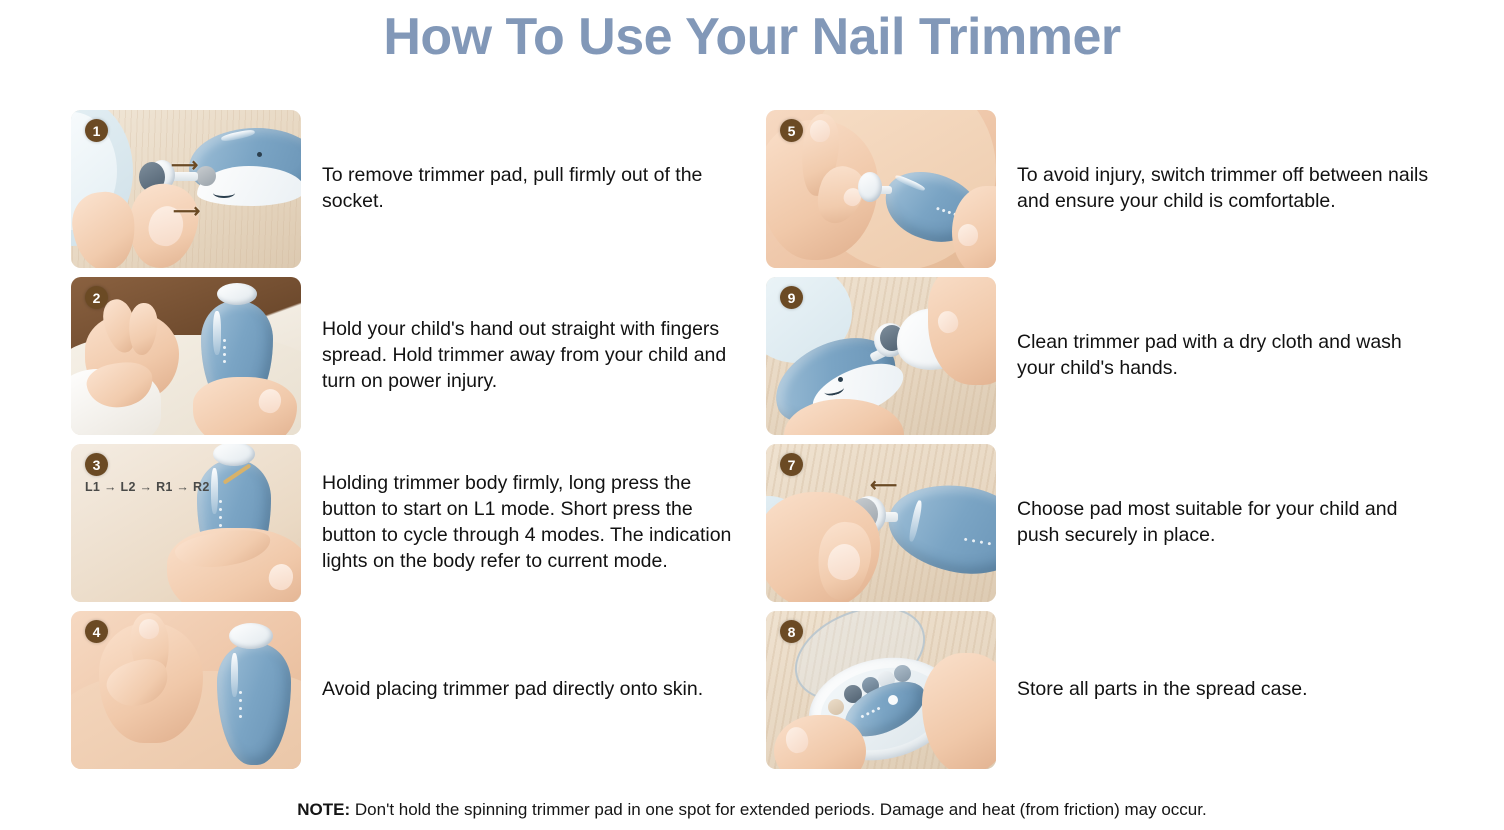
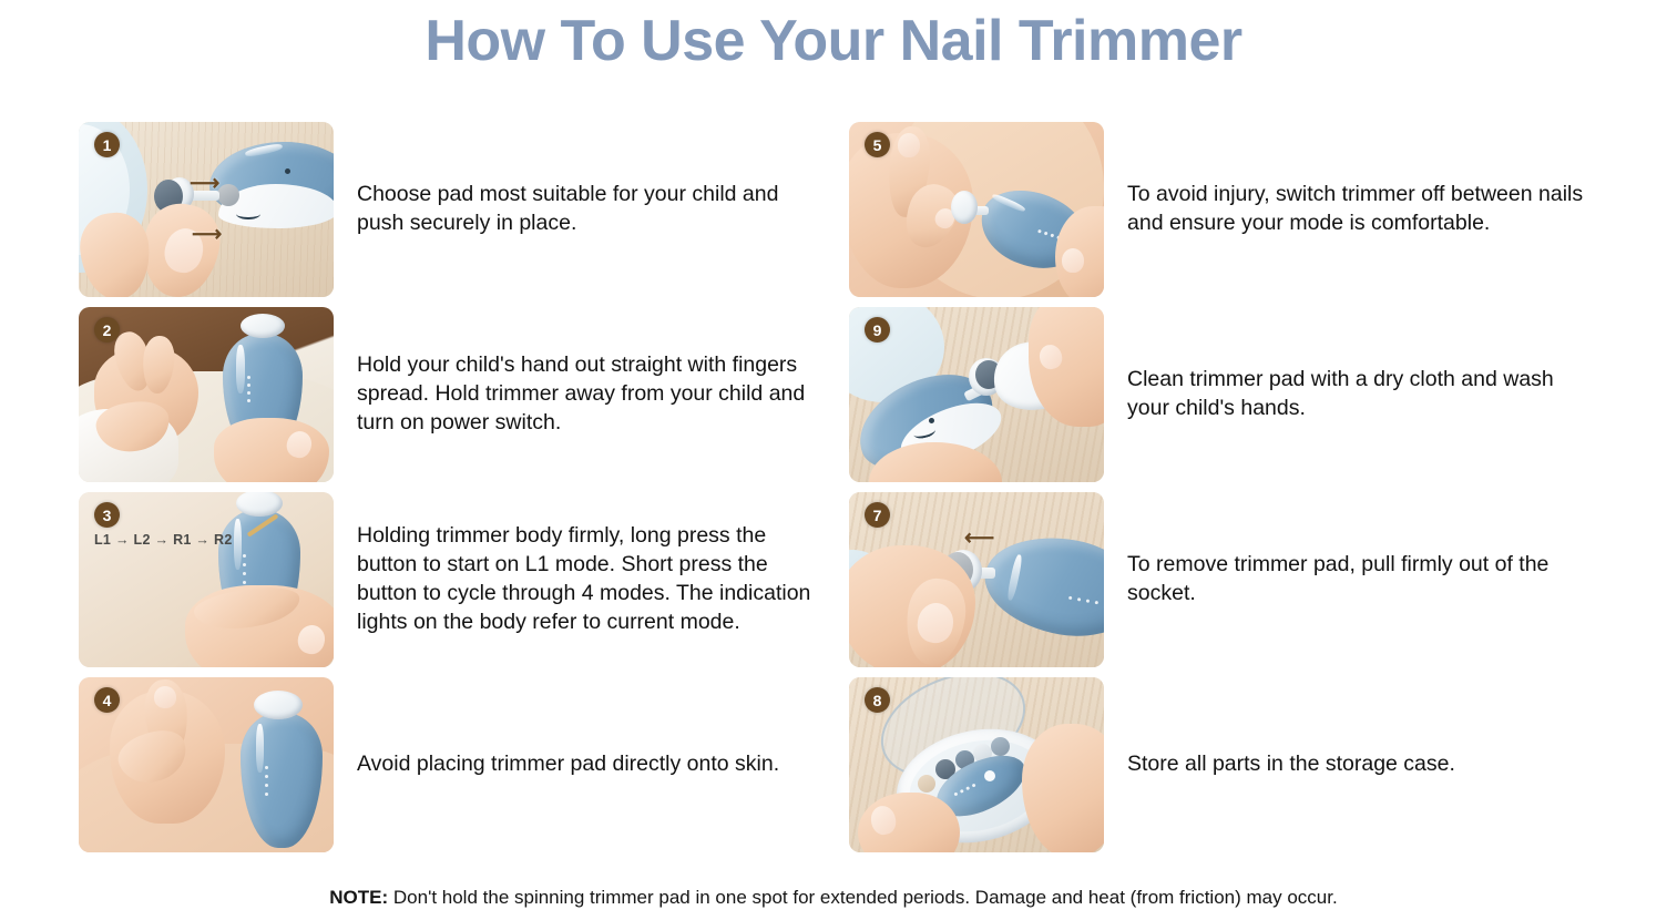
  How To Use Your Nail Trimmer
  ⟶
  ⟶
  1
- To remove trimmer pad, pull firmly out of the socket.
+ Choose pad most suitable for your child and push securely in place.
  5
- To avoid injury, switch trimmer off between nails and ensure your child is comfortable.
+ To avoid injury, switch trimmer off between nails and ensure your mode is comfortable.
  2
- Hold your child's hand out straight with fingers spread. Hold trimmer away from your child and turn on power injury.
+ Hold your child's hand out straight with fingers spread. Hold trimmer away from your child and turn on power switch.
  9
  Clean trimmer pad with a dry cloth and wash your child's hands.
  3
  L1 → L2 → R1 → R2
  Holding trimmer body firmly, long press the button to start on L1 mode. Short press the button to cycle through 4 modes. The indication lights on the body refer to current mode.
  ⟵
  7
- Choose pad most suitable for your child and push securely in place.
+ To remove trimmer pad, pull firmly out of the socket.
  4
  Avoid placing trimmer pad directly onto skin.
  8
- Store all parts in the spread case.
+ Store all parts in the storage case.
  NOTE: Don't hold the spinning trimmer pad in one spot for extended periods. Damage and heat (from friction) may occur.
